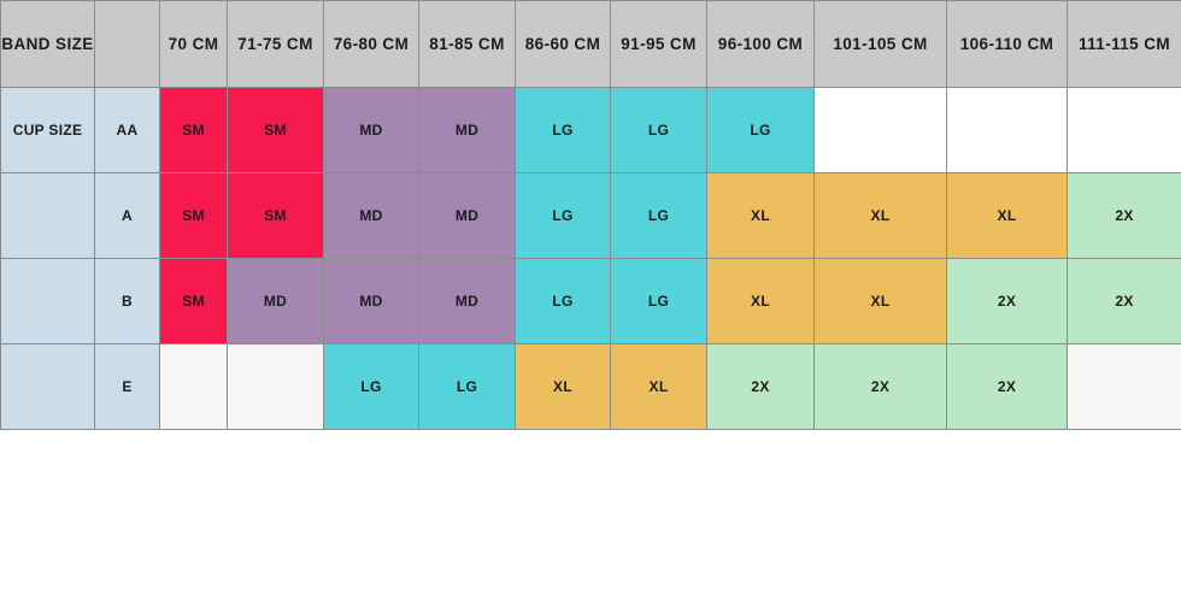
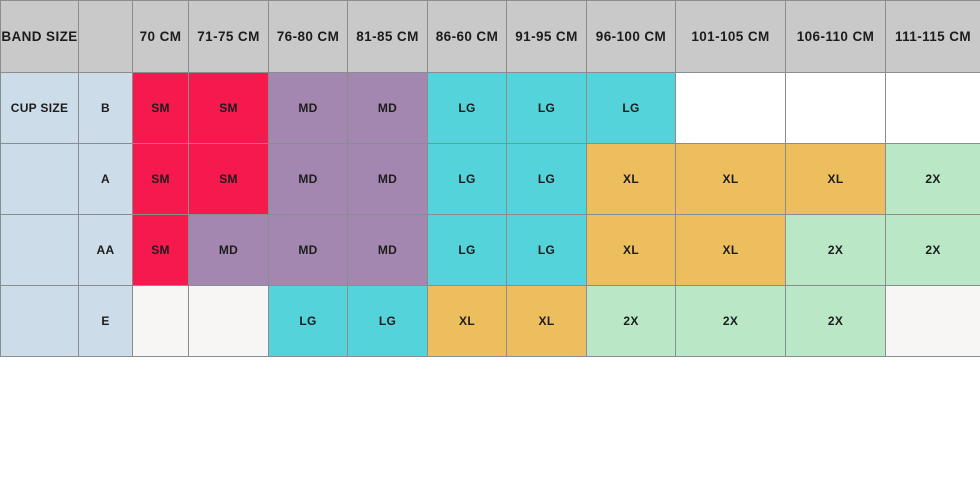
  BAND SIZE		70 CM	71-75 CM	76-80 CM	81-85 CM	86-60 CM	91-95 CM	96-100 CM	101-105 CM	106-110 CM	111-115 CM
- CUP SIZE	AA	SM	SM	MD	MD	LG	LG	LG
+ CUP SIZE	B	SM	SM	MD	MD	LG	LG	LG
  	A	SM	SM	MD	MD	LG	LG	XL	XL	XL	2X
- 	B	SM	MD	MD	MD	LG	LG	XL	XL	2X	2X
+ 	AA	SM	MD	MD	MD	LG	LG	XL	XL	2X	2X
  	E			LG	LG	XL	XL	2X	2X	2X
